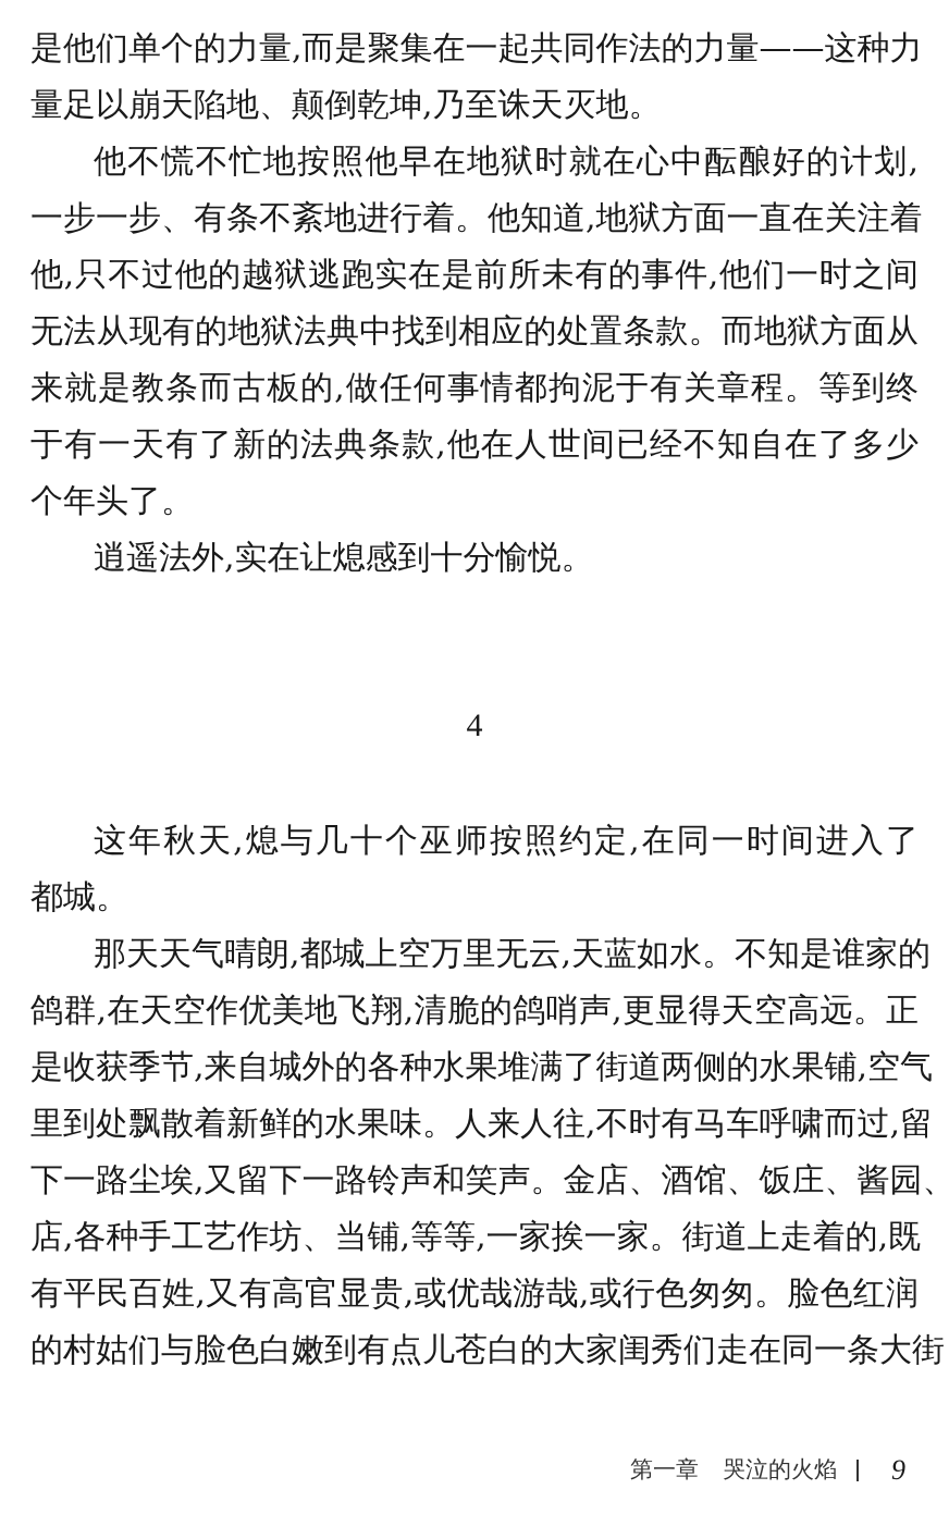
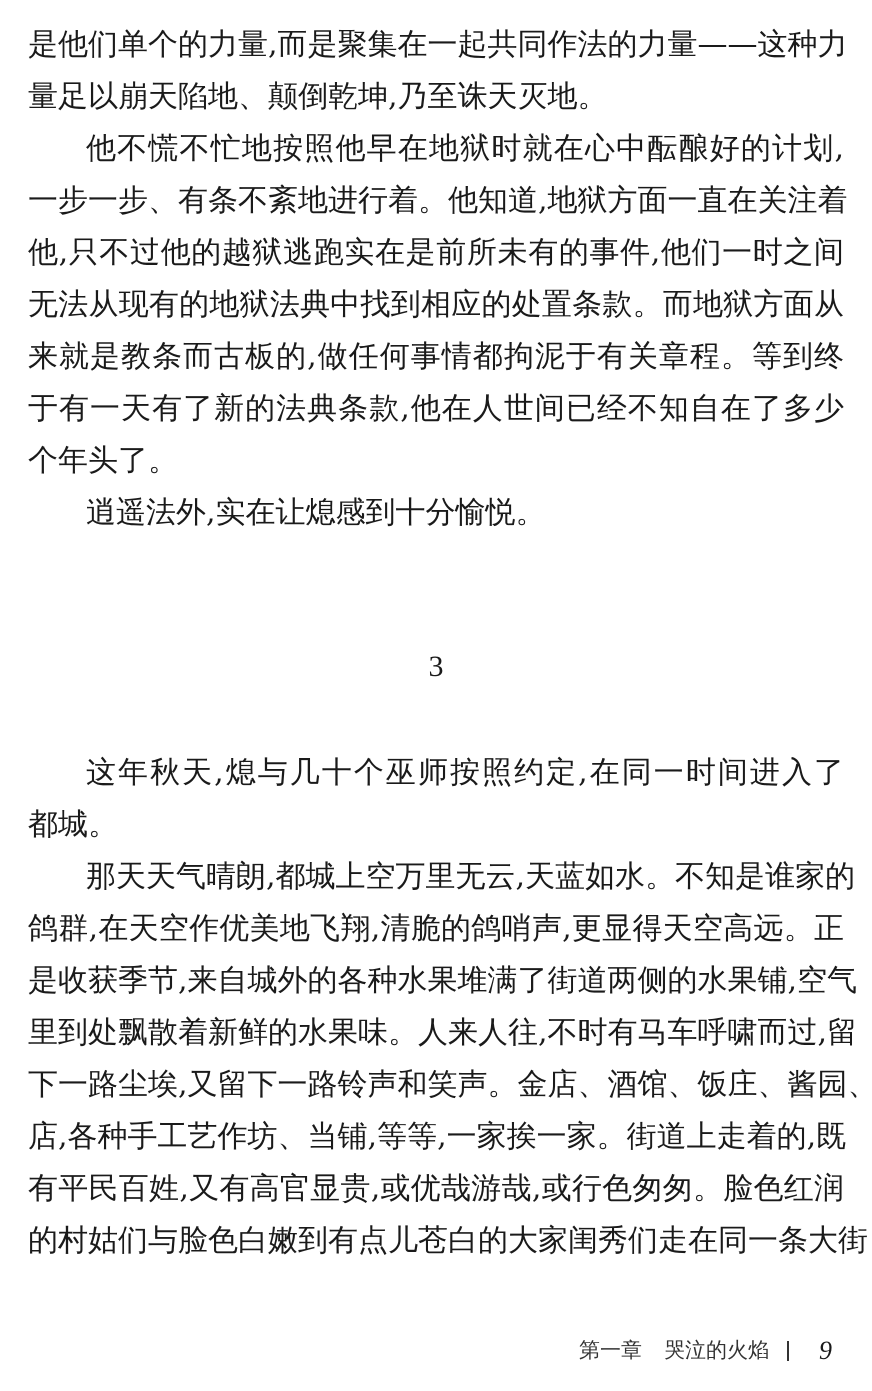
  是他们单个的力量,而是聚集在一起共同作法的力量——这种力
  量足以崩天陷地、颠倒乾坤,乃至诛天灭地。
  他不慌不忙地按照他早在地狱时就在心中酝酿好的计划,
  一步一步、有条不紊地进行着。他知道,地狱方面一直在关注着
  他,只不过他的越狱逃跑实在是前所未有的事件,他们一时之间
  无法从现有的地狱法典中找到相应的处置条款。而地狱方面从
  来就是教条而古板的,做任何事情都拘泥于有关章程。等到终
  于有一天有了新的法典条款,他在人世间已经不知自在了多少
  个年头了。
  逍遥法外,实在让熄感到十分愉悦。
  这年秋天,熄与几十个巫师按照约定,在同一时间进入了
  都城。
  那天天气晴朗,都城上空万里无云,天蓝如水。不知是谁家的
  鸽群,在天空作优美地飞翔,清脆的鸽哨声,更显得天空高远。正
  是收获季节,来自城外的各种水果堆满了街道两侧的水果铺,空气
  里到处飘散着新鲜的水果味。人来人往,不时有马车呼啸而过,留
  下一路尘埃,又留下一路铃声和笑声。金店、酒馆、饭庄、酱园、
  店,各种手工艺作坊、当铺,等等,一家挨一家。街道上走着的,既
  有平民百姓,又有高官显贵,或优哉游哉,或行色匆匆。脸色红润
  的村姑们与脸色白嫩到有点儿苍白的大家闺秀们走在同一条大街
- 4
+ 3
  第一章
  哭泣的火焰
  9
